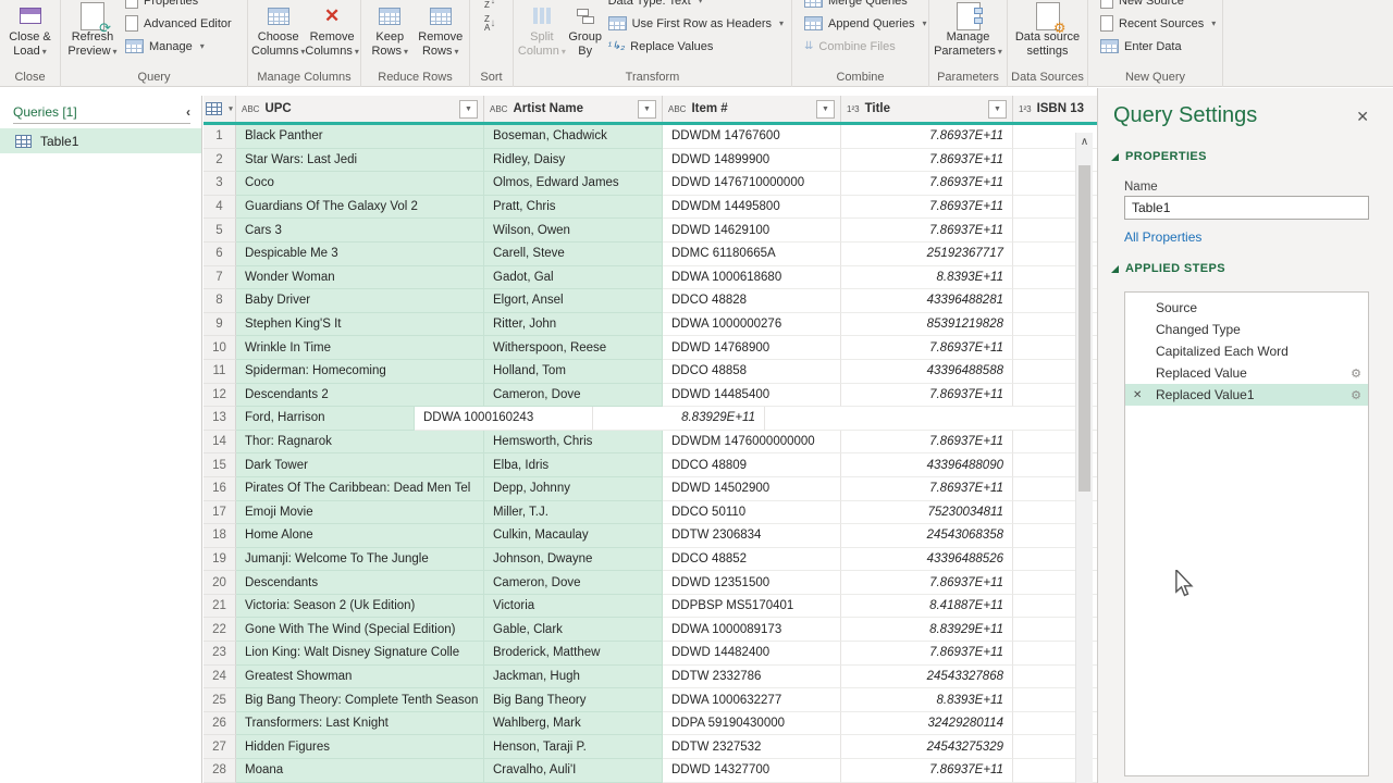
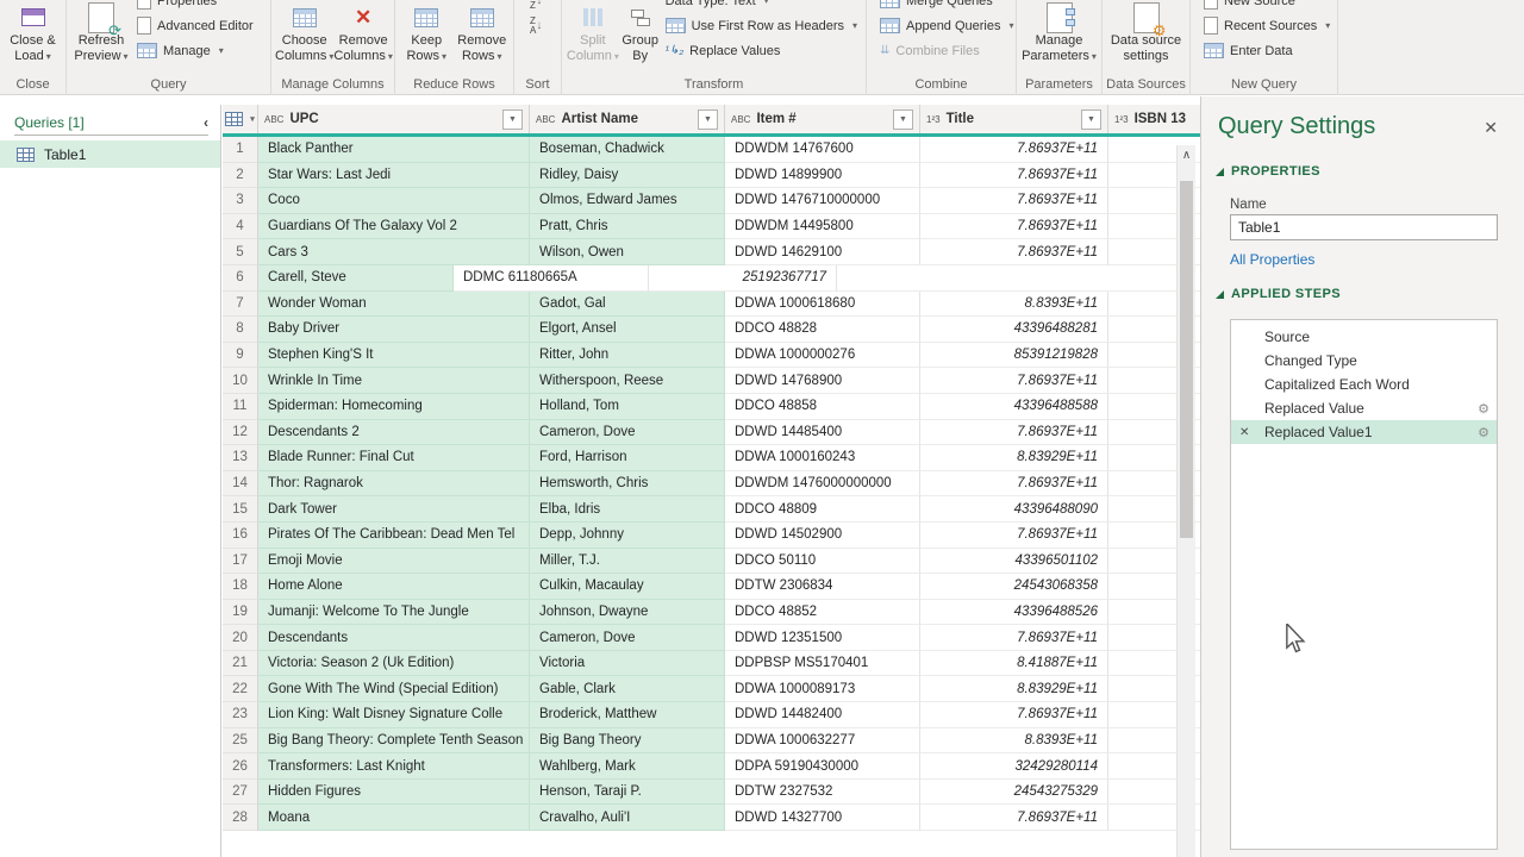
  Close &
  Load ▾
  Close
  ⟳
  Refresh
  Preview ▾
  Properties
  Advanced Editor
  Manage
  ▾
  Query
  Choose
  Columns ▾
  ✕
  Remove
  Columns ▾
  Manage Columns
  Keep
  Rows ▾
  Remove
  Rows ▾
  Reduce Rows
  Z
  ↓
  Z
  A
  ↓
  Sort
  Split
  Column ▾
  Group
  By
  Data Type: Text
  ▾
  Use First Row as Headers
  ▾
  ¹↳₂
  Replace Values
  Transform
  Merge Queries
  Append Queries
  ▾
  ⇊
  Combine Files
  Combine
  Manage
  Parameters ▾
  Parameters
  ⚙
  Data source
  settings
  Data Sources
  New Source
  Recent Sources
  ▾
  Enter Data
  New Query
  Queries [1]
  ‹
  Table1
  ABC
  UPC
  ABC
  Artist Name
  ABC
  Item #
  1²3
  Title
  1²3
  ISBN 13
  1
  Black Panther
  Boseman, Chadwick
  DDWDM 14767600
  7.86937E+11
  2
  Star Wars: Last Jedi
  Ridley, Daisy
  DDWD 14899900
  7.86937E+11
  3
  Coco
  Olmos, Edward James
  DDWD 1476710000000
  7.86937E+11
  4
  Guardians Of The Galaxy Vol 2
  Pratt, Chris
  DDWDM 14495800
  7.86937E+11
  5
  Cars 3
  Wilson, Owen
  DDWD 14629100
  7.86937E+11
  6
- Despicable Me 3
  Carell, Steve
  DDMC 61180665A
  25192367717
  7
  Wonder Woman
  Gadot, Gal
  DDWA 1000618680
  8.8393E+11
  8
  Baby Driver
  Elgort, Ansel
  DDCO 48828
  43396488281
  9
  Stephen King'S It
  Ritter, John
  DDWA 1000000276
  85391219828
  10
  Wrinkle In Time
  Witherspoon, Reese
  DDWD 14768900
  7.86937E+11
  11
  Spiderman: Homecoming
  Holland, Tom
  DDCO 48858
  43396488588
  12
  Descendants 2
  Cameron, Dove
  DDWD 14485400
  7.86937E+11
  13
+ Blade Runner: Final Cut
  Ford, Harrison
  DDWA 1000160243
  8.83929E+11
  14
  Thor: Ragnarok
  Hemsworth, Chris
  DDWDM 1476000000000
  7.86937E+11
  15
  Dark Tower
  Elba, Idris
  DDCO 48809
  43396488090
  16
  Pirates Of The Caribbean: Dead Men Tel
  Depp, Johnny
  DDWD 14502900
  7.86937E+11
  17
  Emoji Movie
  Miller, T.J.
  DDCO 50110
- 75230034811
+ 43396501102
  18
  Home Alone
  Culkin, Macaulay
  DDTW 2306834
  24543068358
  19
  Jumanji: Welcome To The Jungle
  Johnson, Dwayne
  DDCO 48852
  43396488526
  20
  Descendants
  Cameron, Dove
  DDWD 12351500
  7.86937E+11
  21
  Victoria: Season 2 (Uk Edition)
  Victoria
  DDPBSP MS5170401
  8.41887E+11
  22
  Gone With The Wind (Special Edition)
  Gable, Clark
  DDWA 1000089173
  8.83929E+11
  23
  Lion King: Walt Disney Signature Colle
  Broderick, Matthew
  DDWD 14482400
  7.86937E+11
- 24
- Greatest Showman
- Jackman, Hugh
- DDTW 2332786
- 24543327868
  25
  Big Bang Theory: Complete Tenth Season
  Big Bang Theory
  DDWA 1000632277
  8.8393E+11
  26
  Transformers: Last Knight
  Wahlberg, Mark
  DDPA 59190430000
  32429280114
  27
  Hidden Figures
  Henson, Taraji P.
  DDTW 2327532
  24543275329
  28
  Moana
  Cravalho, Auli'I
  DDWD 14327700
  7.86937E+11
  ∧
  Query Settings
  ✕
  PROPERTIES
  Name
  Table1
  All Properties
  APPLIED STEPS
  Source
  Changed Type
  Capitalized Each Word
  Replaced Value
  ⚙
  ✕
  Replaced Value1
  ⚙
